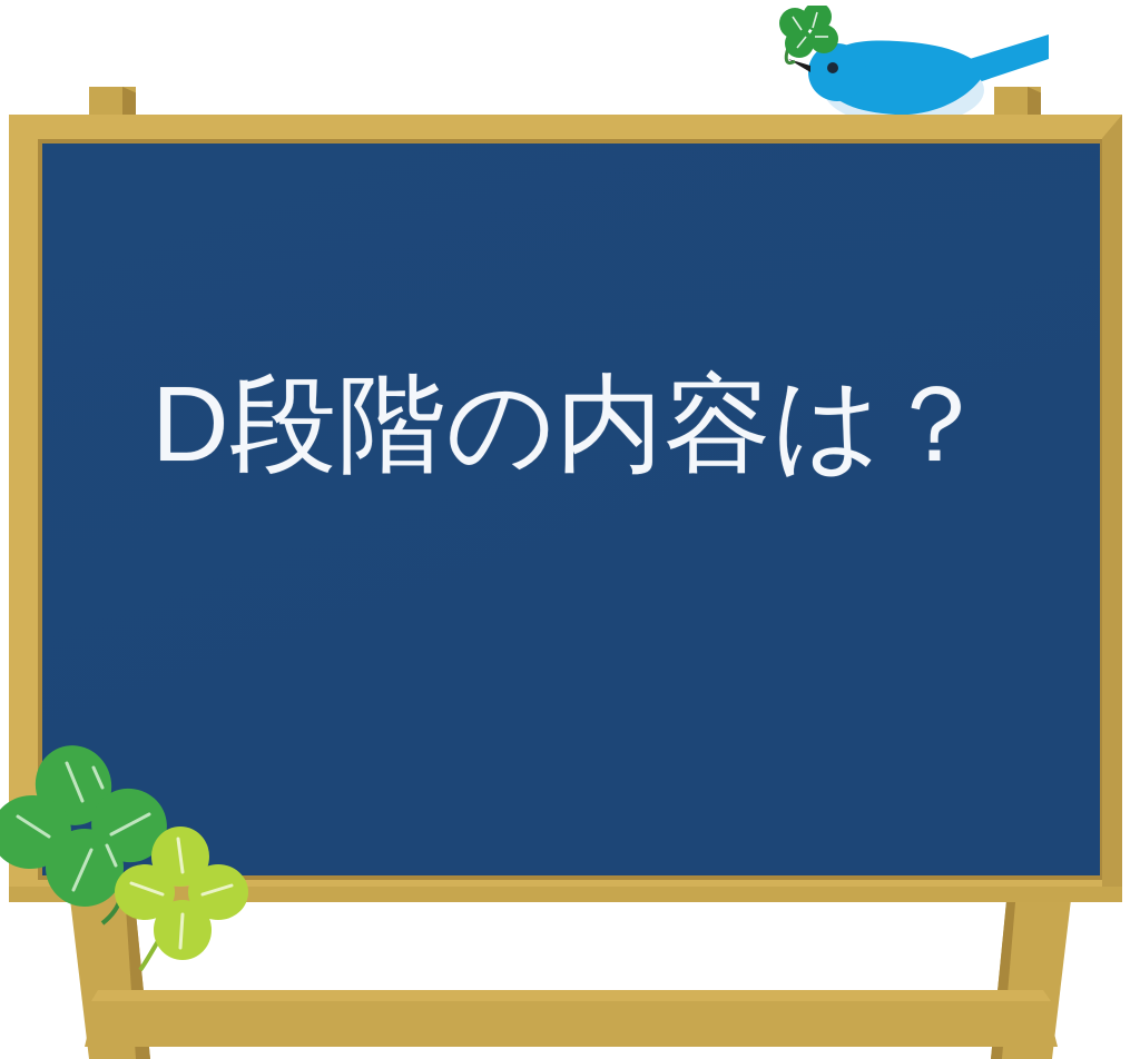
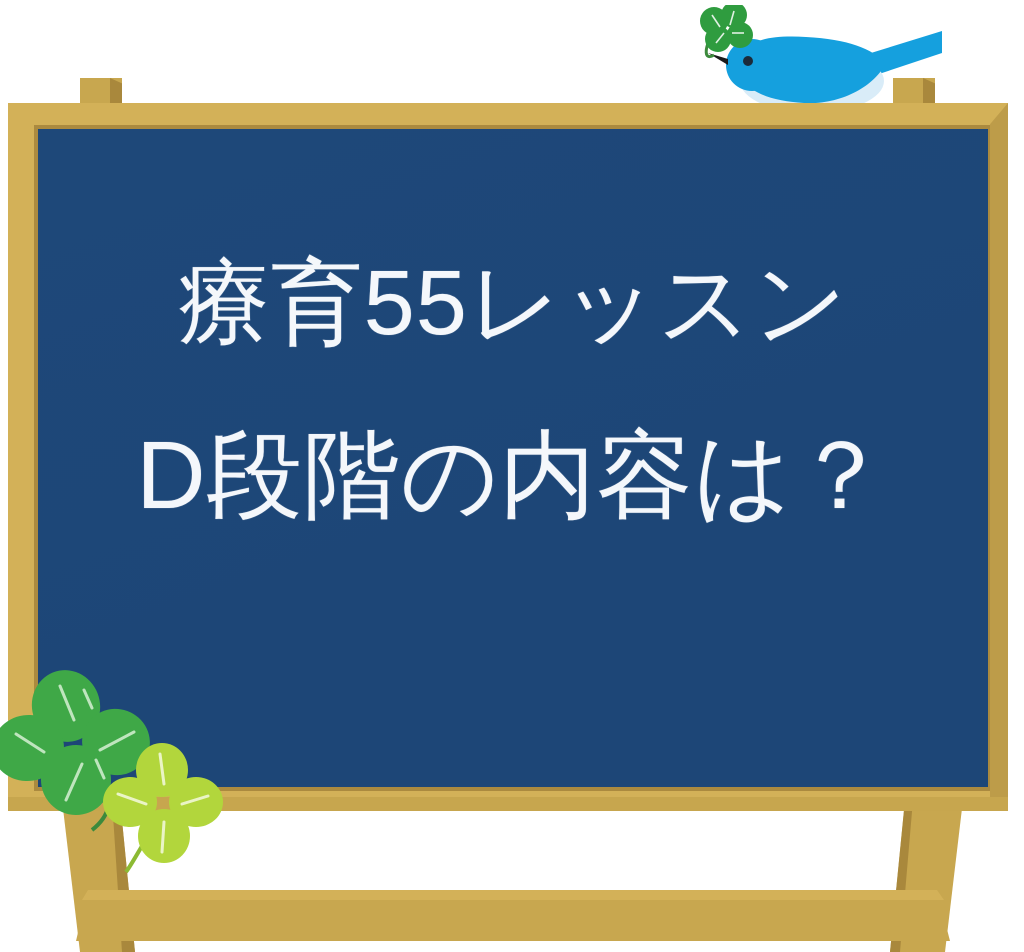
+ 療育55レッスン
  D段階の内容は？
